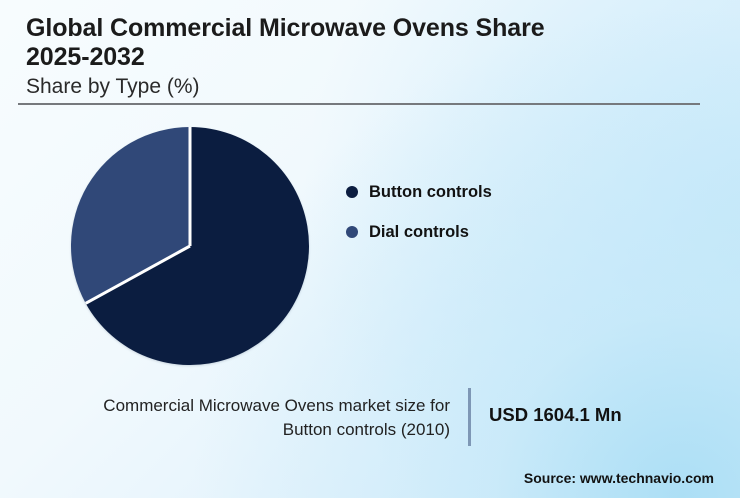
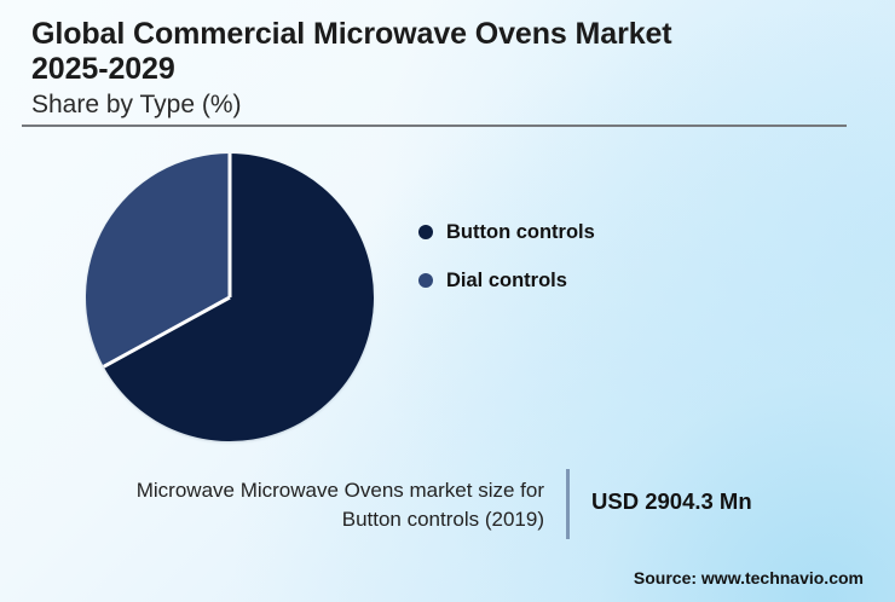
- Global Commercial Microwave Ovens Share
+ Global Commercial Microwave Ovens Market
- 2025-2032
+ 2025-2029
  Share by Type (%)
  Button controls
  Dial controls
- Commercial Microwave Ovens market size for
+ Microwave Microwave Ovens market size for
- Button controls (2010)
+ Button controls (2019)
- USD 1604.1 Mn
+ USD 2904.3 Mn
  Source: www.technavio.com
